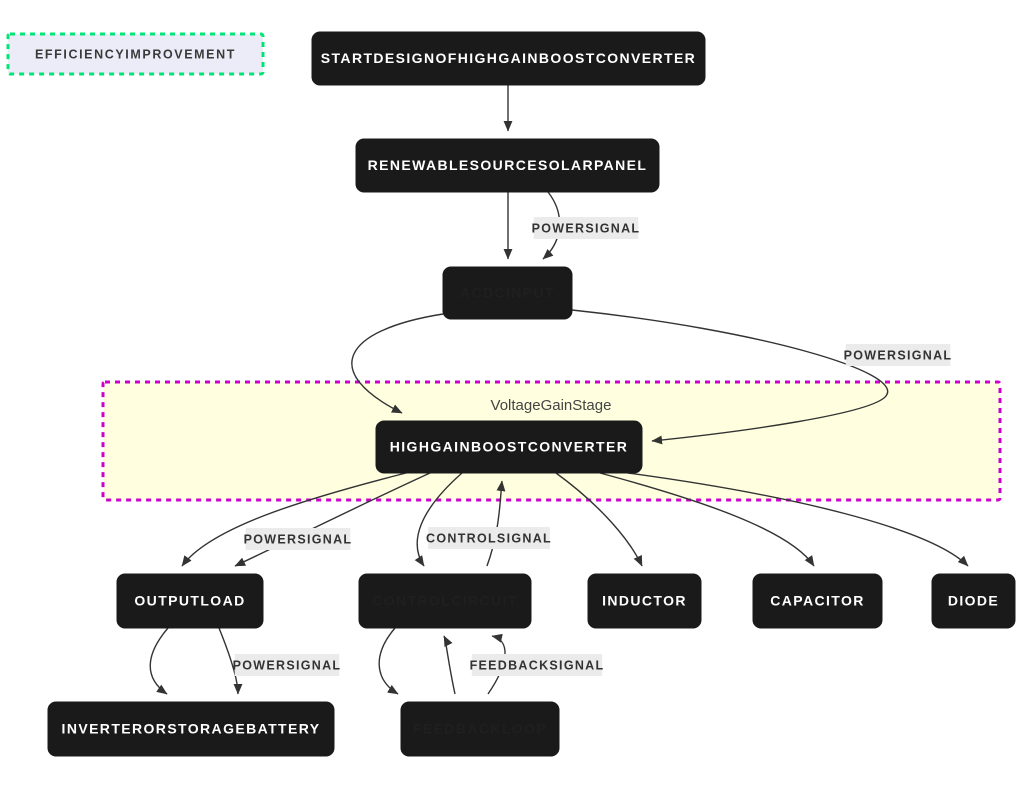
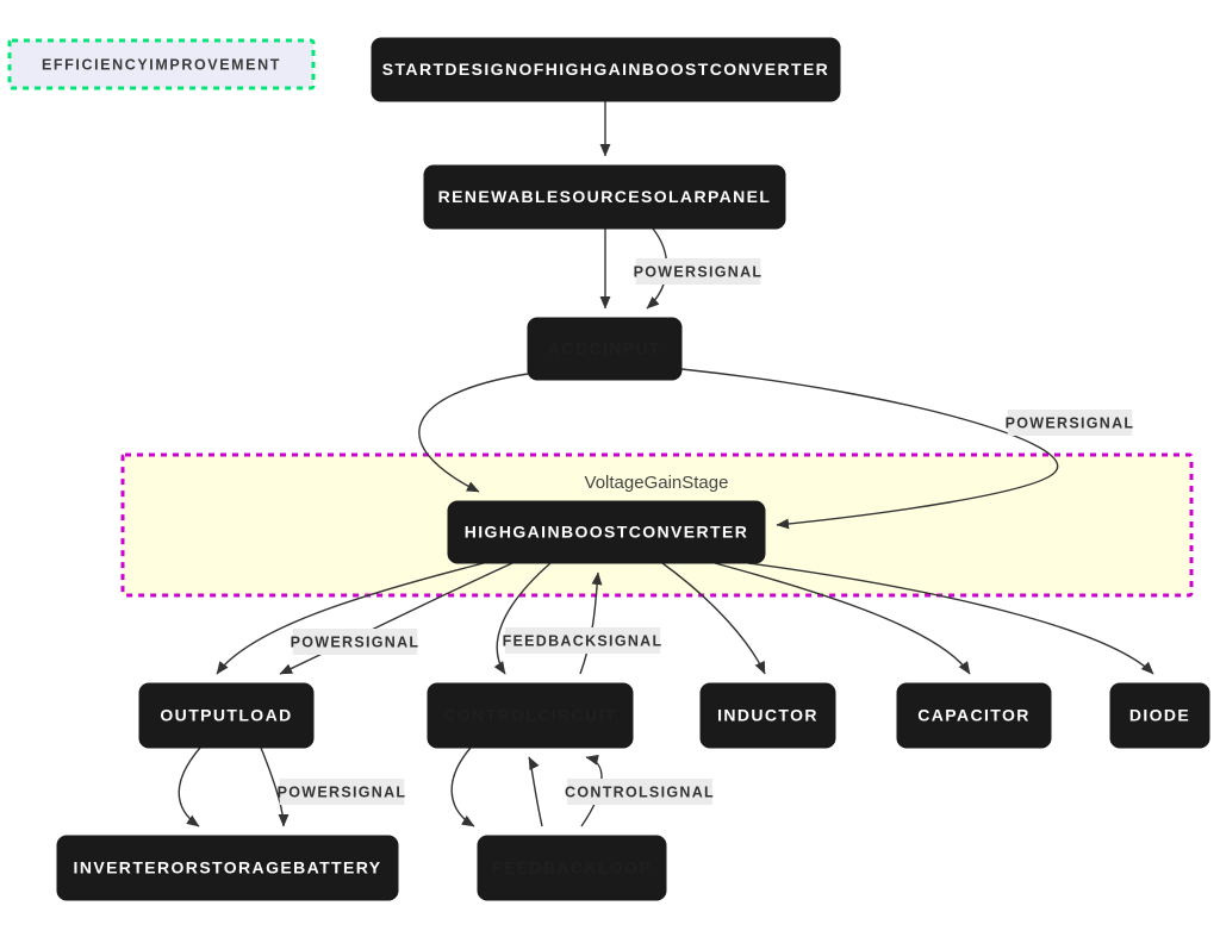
  VoltageGainStage
  POWERSIGNAL
  POWERSIGNAL
  POWERSIGNAL
- CONTROLSIGNAL
+ FEEDBACKSIGNAL
  POWERSIGNAL
- FEEDBACKSIGNAL
+ CONTROLSIGNAL
  STARTDESIGNOFHIGHGAINBOOSTCONVERTER
  RENEWABLESOURCESOLARPANEL
  HIGHGAINBOOSTCONVERTER
  OUTPUTLOAD
  INDUCTOR
  CAPACITOR
  DIODE
  INVERTERORSTORAGEBATTERY
  EFFICIENCYIMPROVEMENT
